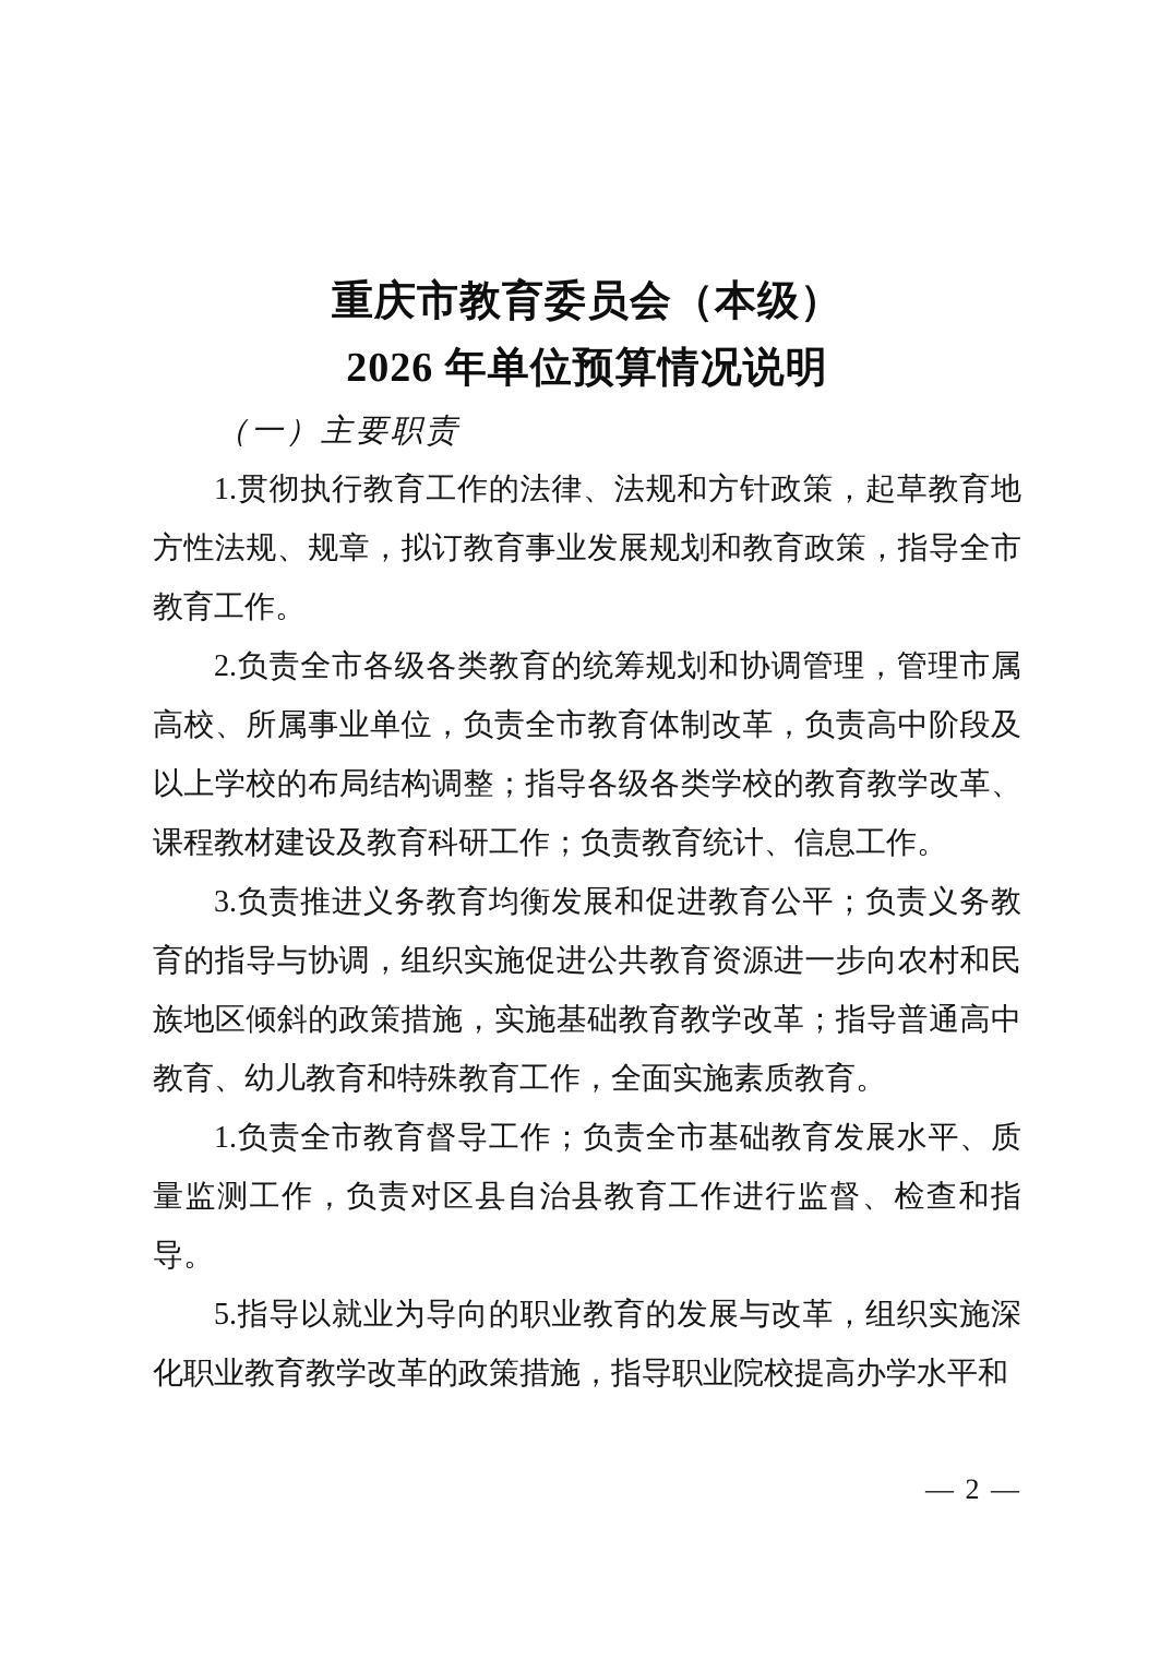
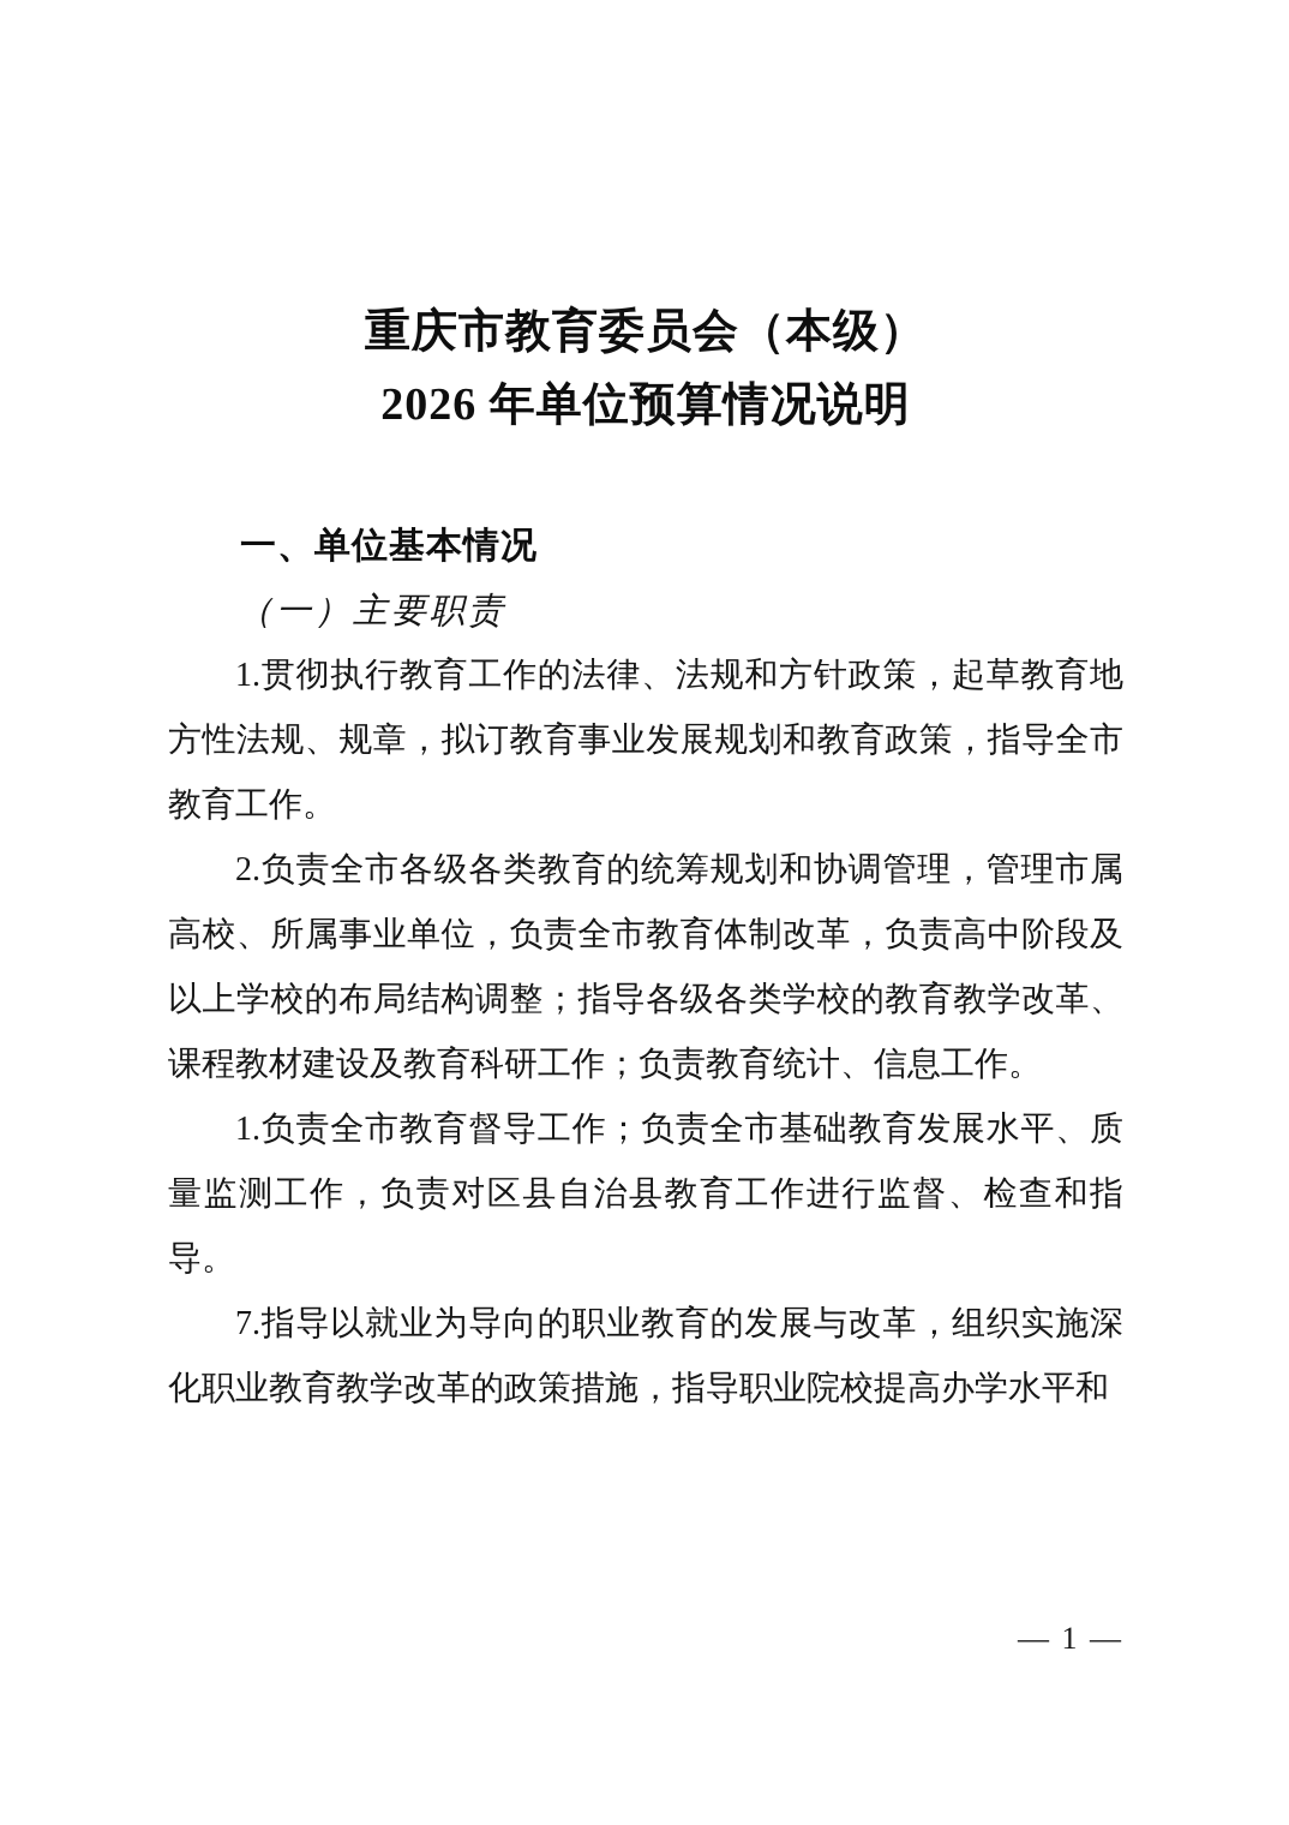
  重庆市教育委员会（本级）
  2026 年单位预算情况说明
+ 一、单位基本情况
  （一）主要职责
  1.贯彻执行教育工作的法律、法规和方针政策，起草教育地方性法规、规章，拟订教育事业发展规划和教育政策，指导全市教育工作。
  2.负责全市各级各类教育的统筹规划和协调管理，管理市属高校、所属事业单位，负责全市教育体制改革，负责高中阶段及以上学校的布局结构调整；指导各级各类学校的教育教学改革、课程教材建设及教育科研工作；负责教育统计、信息工作。
- 3.负责推进义务教育均衡发展和促进教育公平；负责义务教育的指导与协调，组织实施促进公共教育资源进一步向农村和民族地区倾斜的政策措施，实施基础教育教学改革；指导普通高中教育、幼儿教育和特殊教育工作，全面实施素质教育。
  1.负责全市教育督导工作；负责全市基础教育发展水平、质量监测工作，负责对区县自治县教育工作进行监督、检查和指导。
- 5.指导以就业为导向的职业教育的发展与改革，组织实施深化职业教育教学改革的政策措施，指导职业院校提高办学水平和
+ 7.指导以就业为导向的职业教育的发展与改革，组织实施深化职业教育教学改革的政策措施，指导职业院校提高办学水平和
- — 2 —
+ — 1 —
